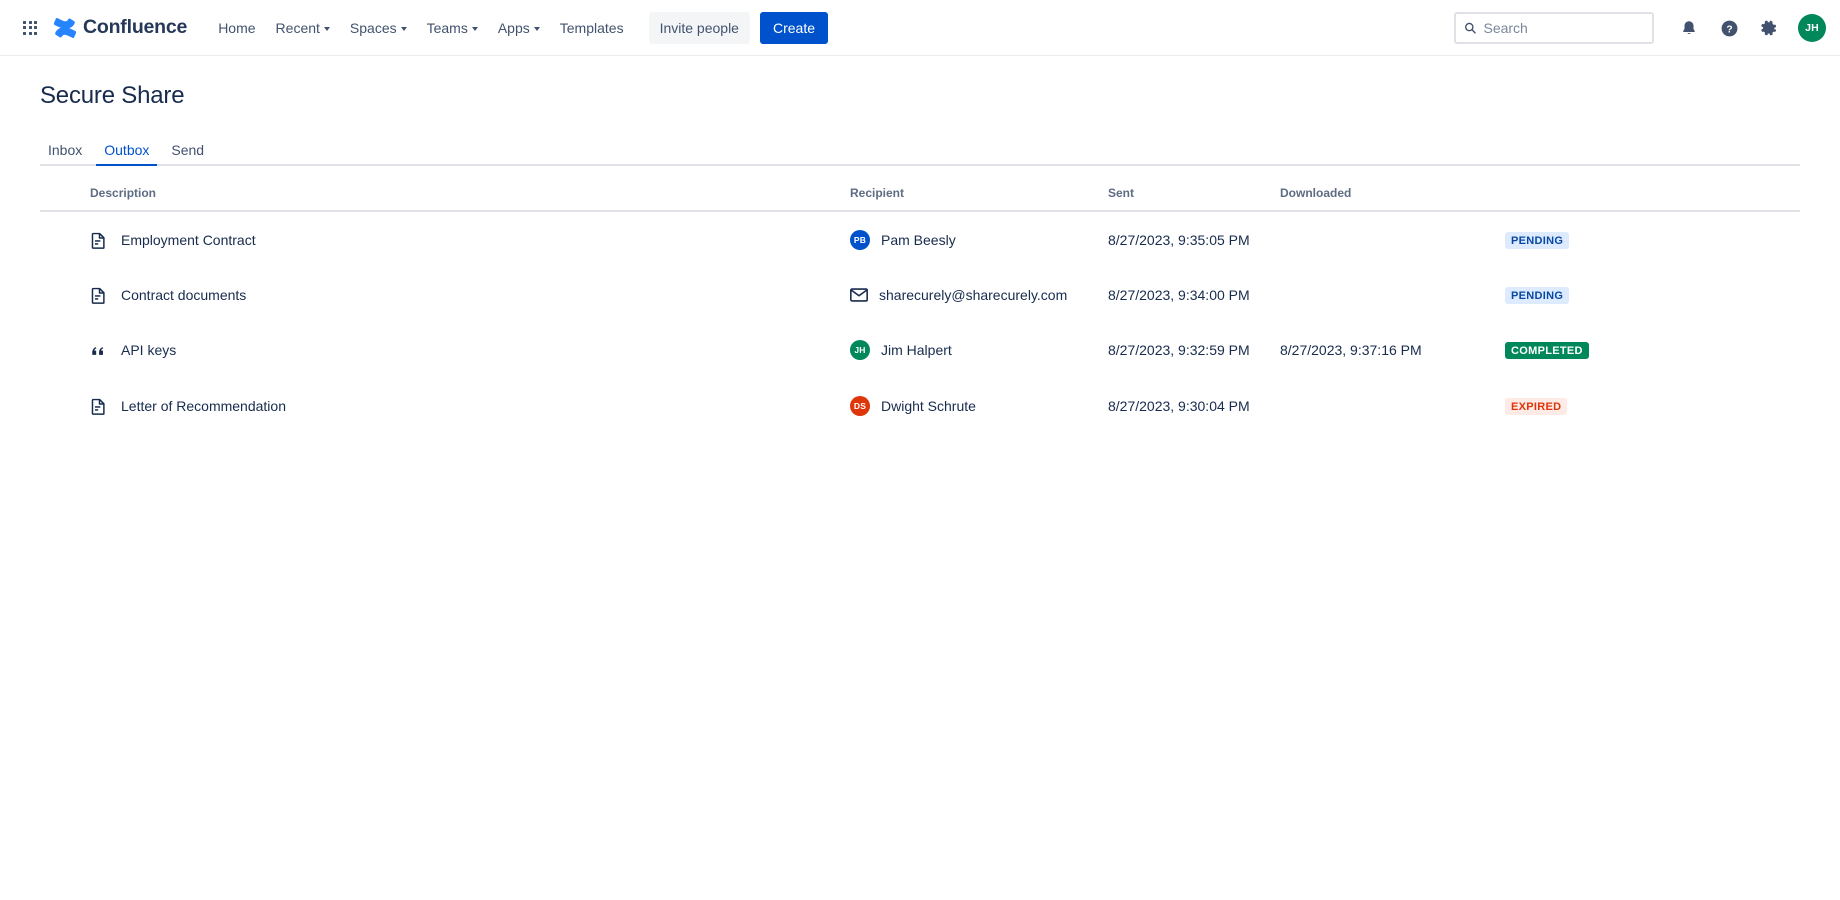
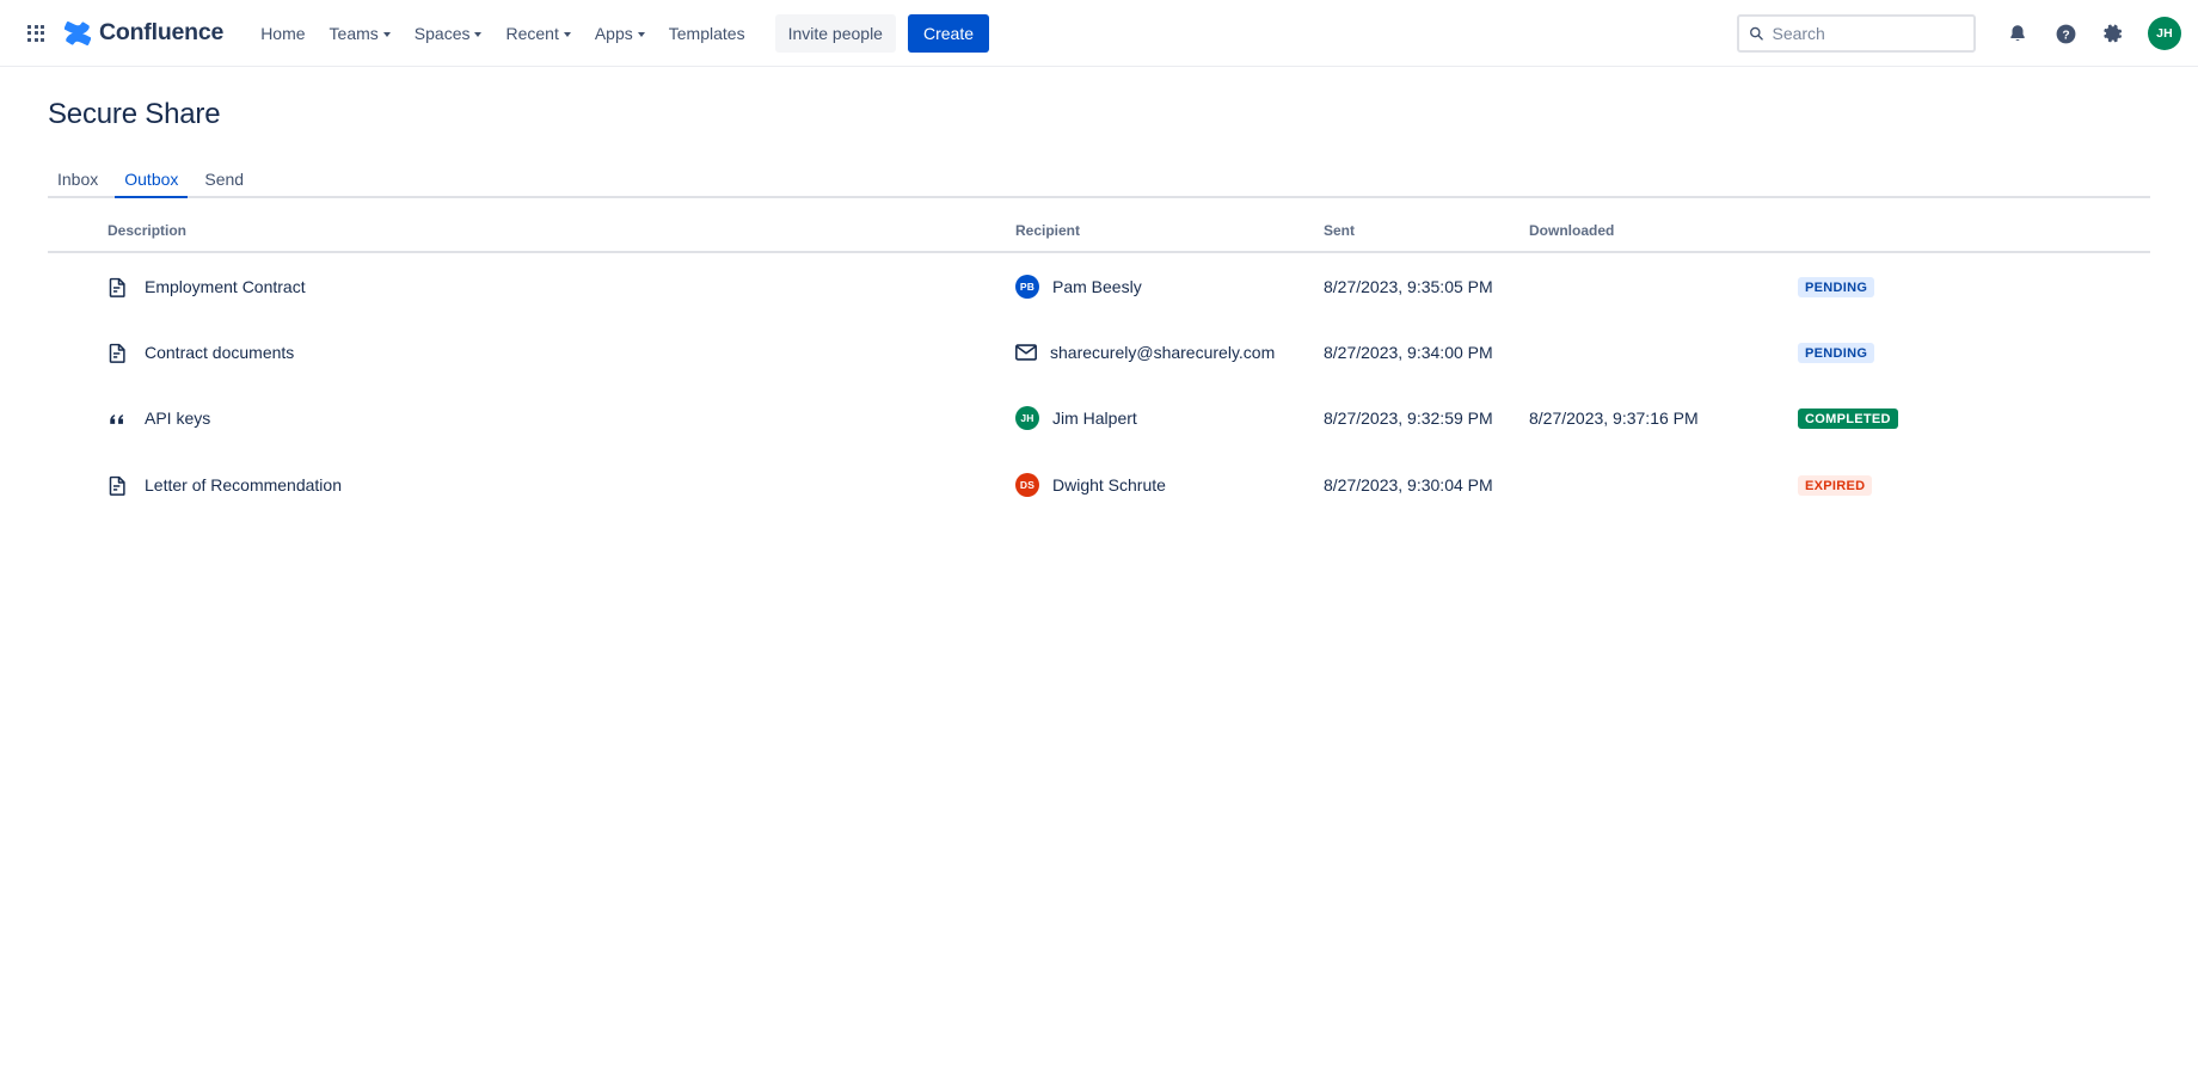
  Confluence
  Home
- Recent
+ Teams
  Spaces
- Teams
+ Recent
  Apps
  Templates
  Invite people
  Create
  Search
  ?
  JH
  Secure Share
  Inbox
  Outbox
  Send
  Description	Recipient	Sent	Downloaded
  Employment Contract	PB Pam Beesly	8/27/2023, 9:35:05 PM		PENDING
  Contract documents	sharecurely@sharecurely.com	8/27/2023, 9:34:00 PM		PENDING
  API keys	JH Jim Halpert	8/27/2023, 9:32:59 PM	8/27/2023, 9:37:16 PM	COMPLETED
  Letter of Recommendation	DS Dwight Schrute	8/27/2023, 9:30:04 PM		EXPIRED
